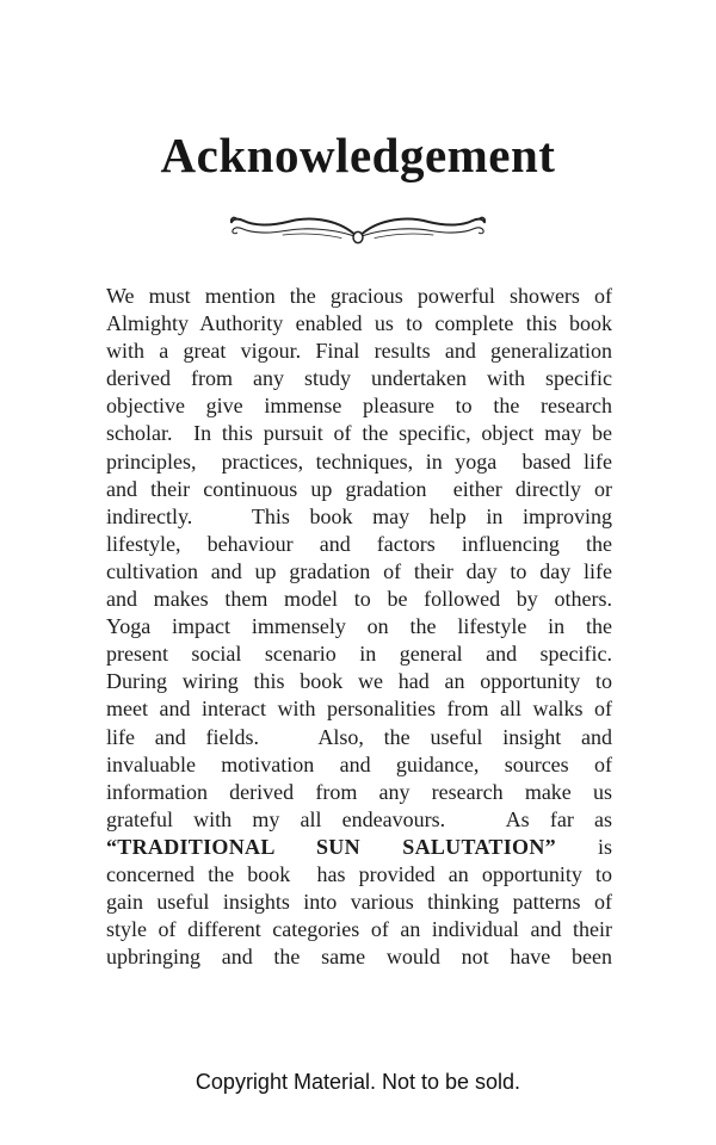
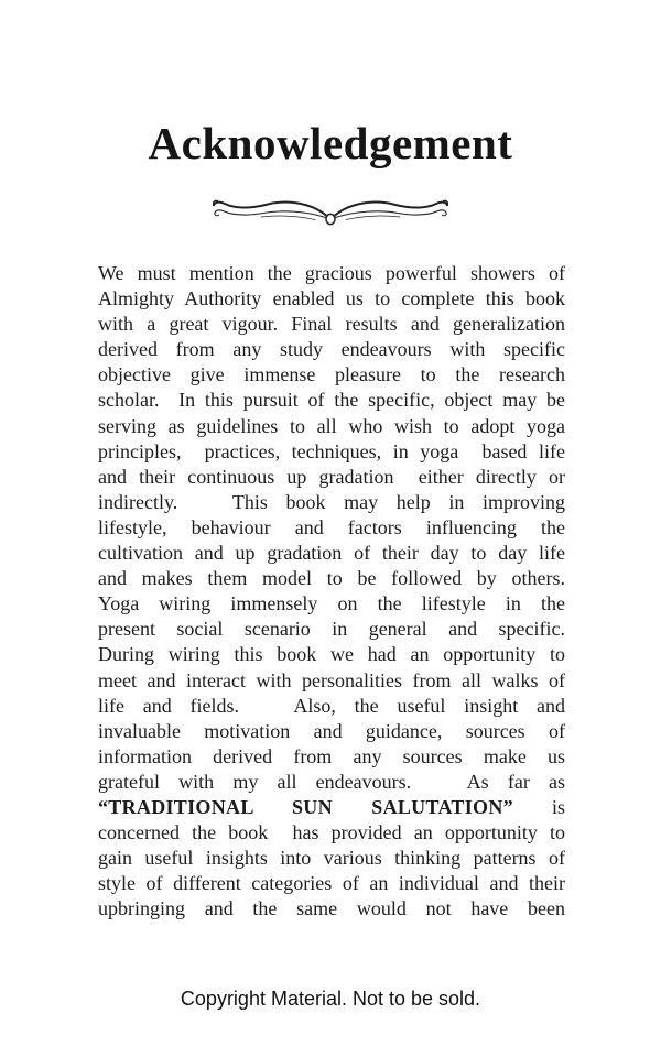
  Acknowledgement
  We must mention the gracious powerful showers of
  Almighty Authority enabled us to complete this book
  with a great vigour. Final results and generalization
- derived from any study undertaken with specific
+ derived from any study endeavours with specific
  objective give immense pleasure to the research
  scholar. In this pursuit of the specific, object may be
+ serving as guidelines to all who wish to adopt yoga
  principles, practices, techniques, in yoga based life
  and their continuous up gradation either directly or
  indirectly. This book may help in improving
  lifestyle, behaviour and factors influencing the
  cultivation and up gradation of their day to day life
  and makes them model to be followed by others.
- Yoga impact immensely on the lifestyle in the
+ Yoga wiring immensely on the lifestyle in the
  present social scenario in general and specific.
  During wiring this book we had an opportunity to
  meet and interact with personalities from all walks of
  life and fields. Also, the useful insight and
  invaluable motivation and guidance, sources of
- information derived from any research make us
+ information derived from any sources make us
  grateful with my all endeavours. As far as
  “TRADITIONAL SUN SALUTATION” is
  concerned the book has provided an opportunity to
  gain useful insights into various thinking patterns of
  style of different categories of an individual and their
  upbringing and the same would not have been
  Copyright Material. Not to be sold.
